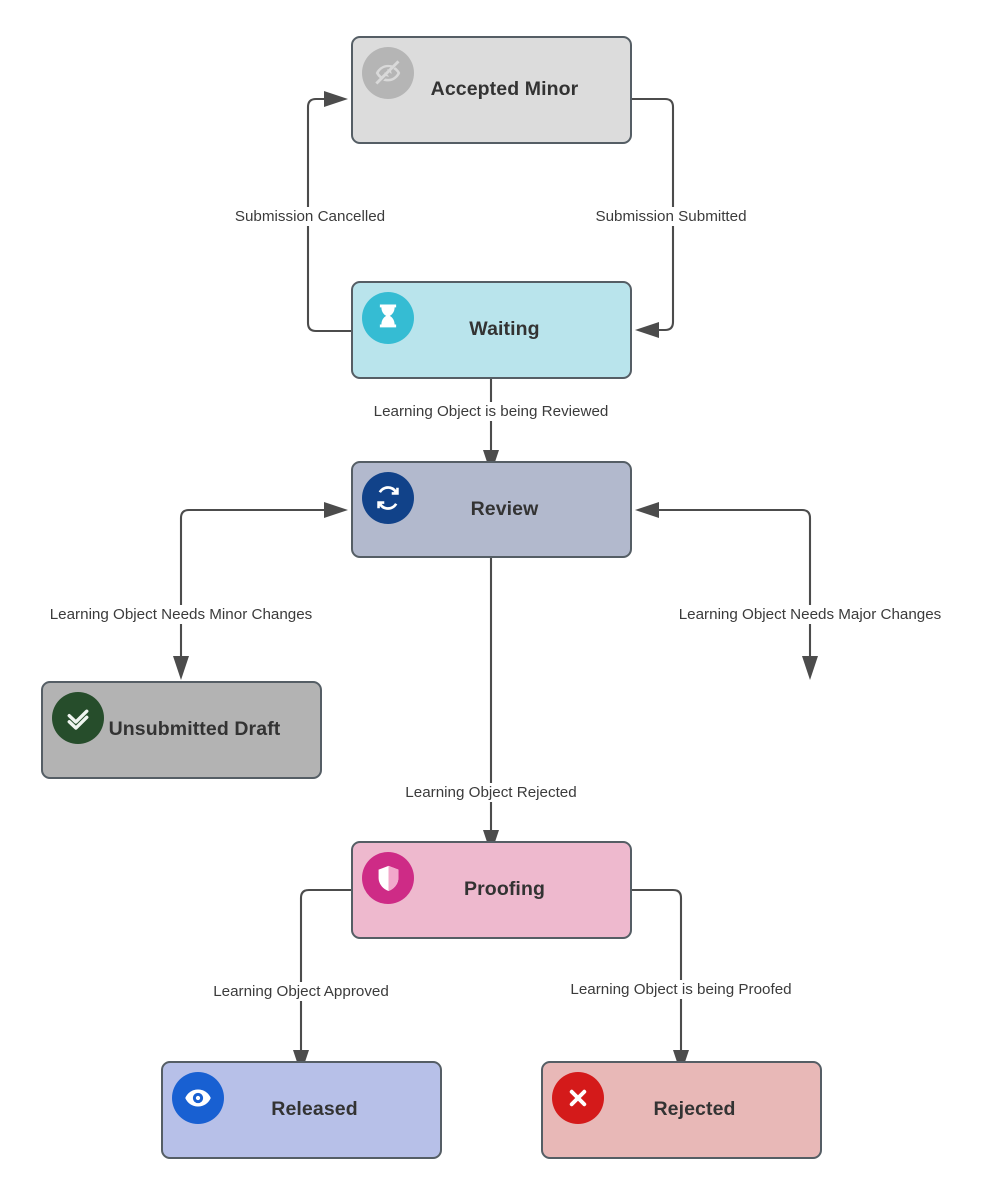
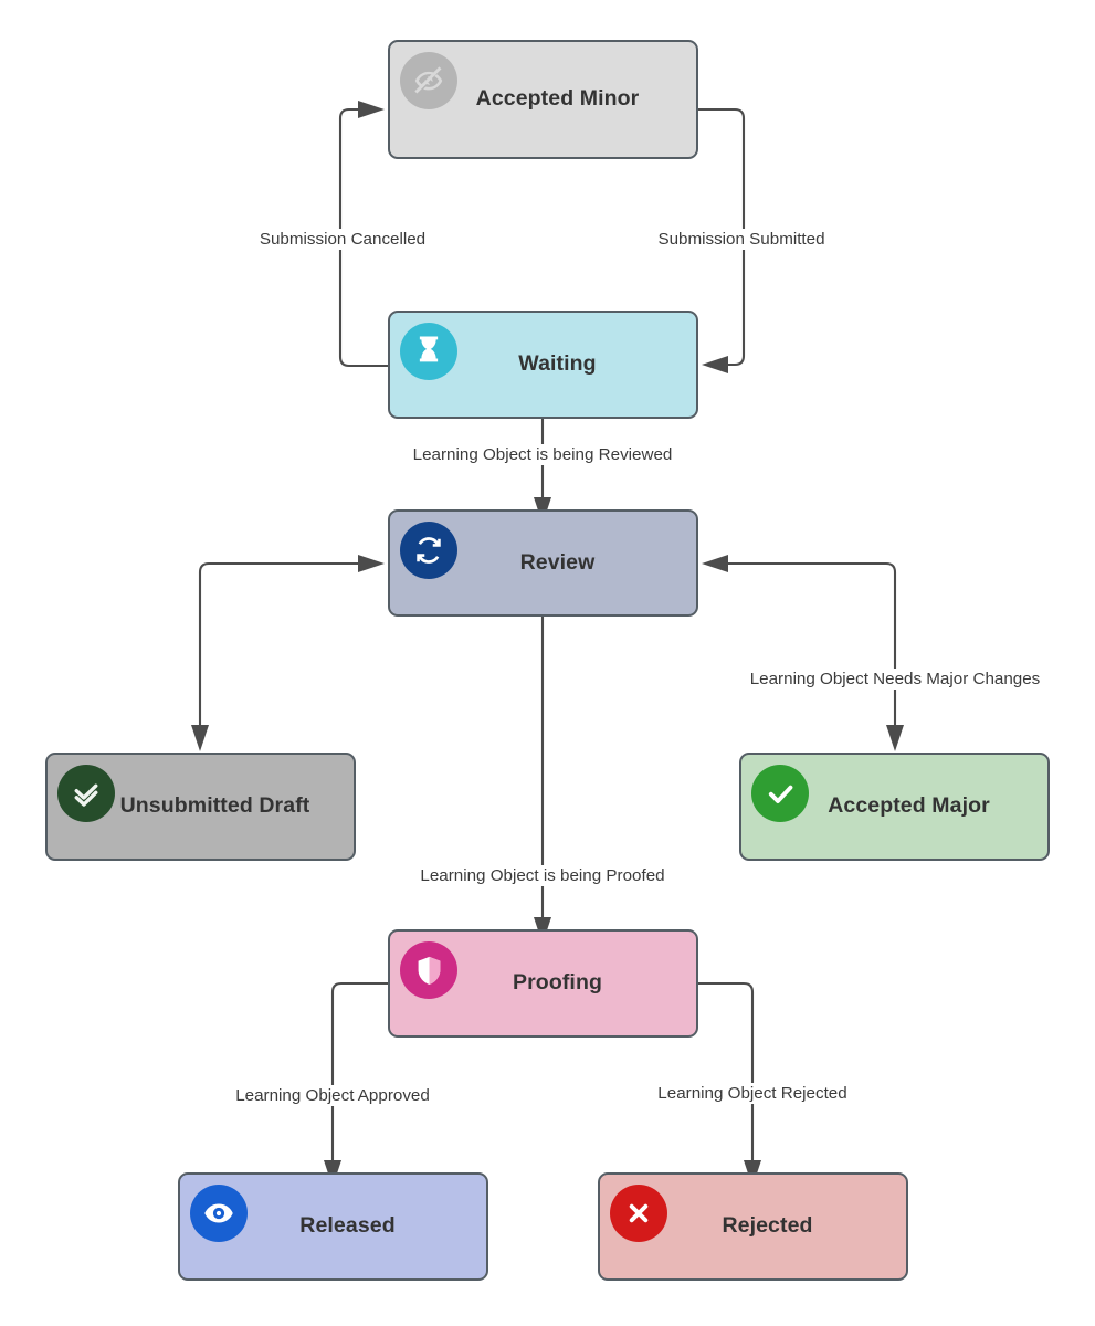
  Accepted Minor
  Waiting
  Review
  Unsubmitted Draft
+ Accepted Major
  Proofing
  Released
  Rejected
  Submission Cancelled
  Submission Submitted
  Learning Object is being Reviewed
- Learning Object Needs Minor Changes
  Learning Object Needs Major Changes
- Learning Object Rejected
+ Learning Object is being Proofed
  Learning Object Approved
- Learning Object is being Proofed
+ Learning Object Rejected
